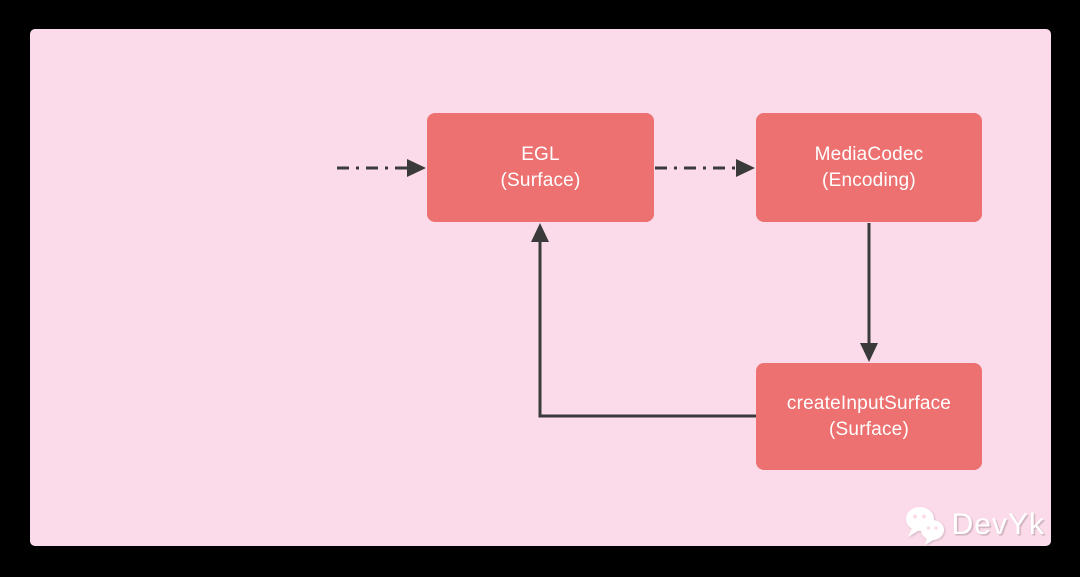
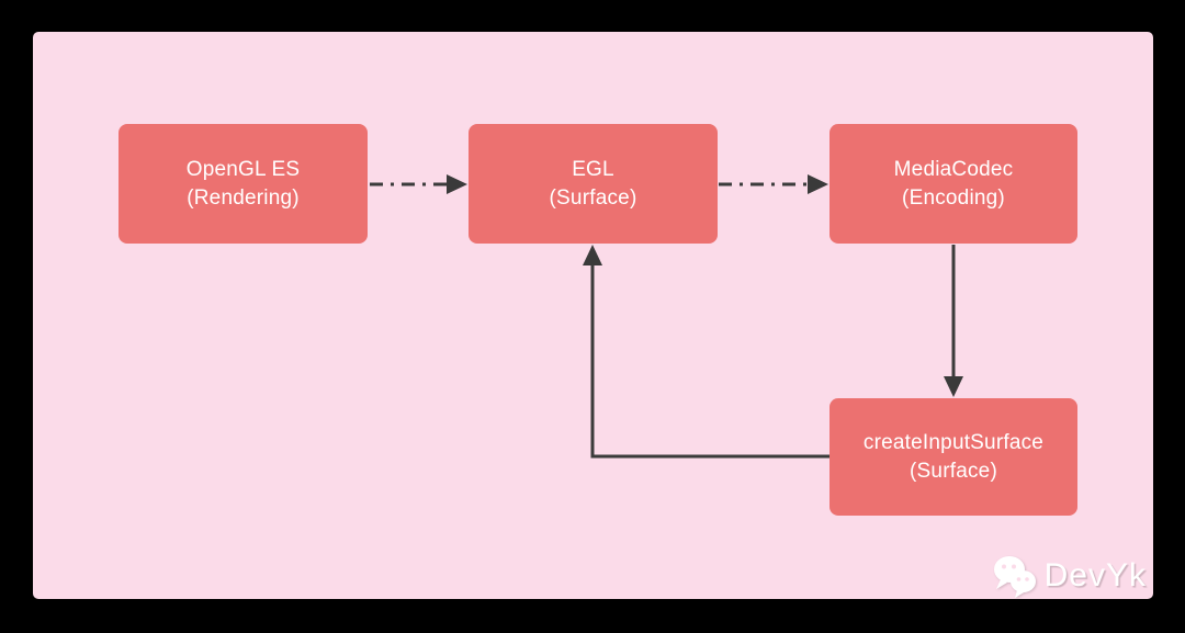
+ OpenGL ES
+ (Rendering)
  EGL
  (Surface)
  MediaCodec
  (Encoding)
  createInputSurface
  (Surface)
  DevYk
